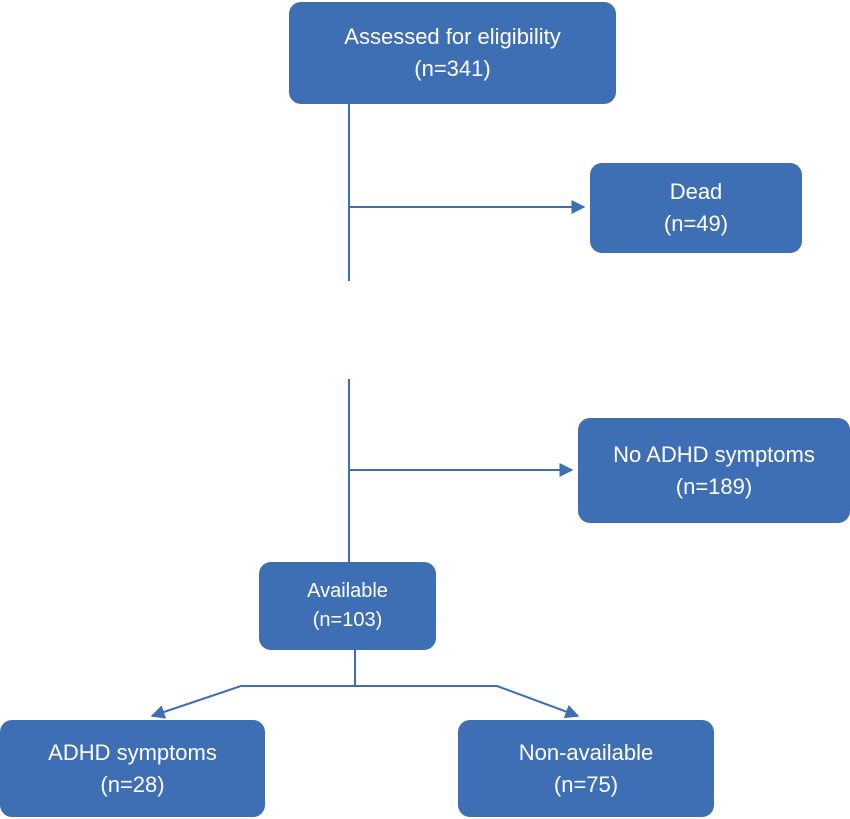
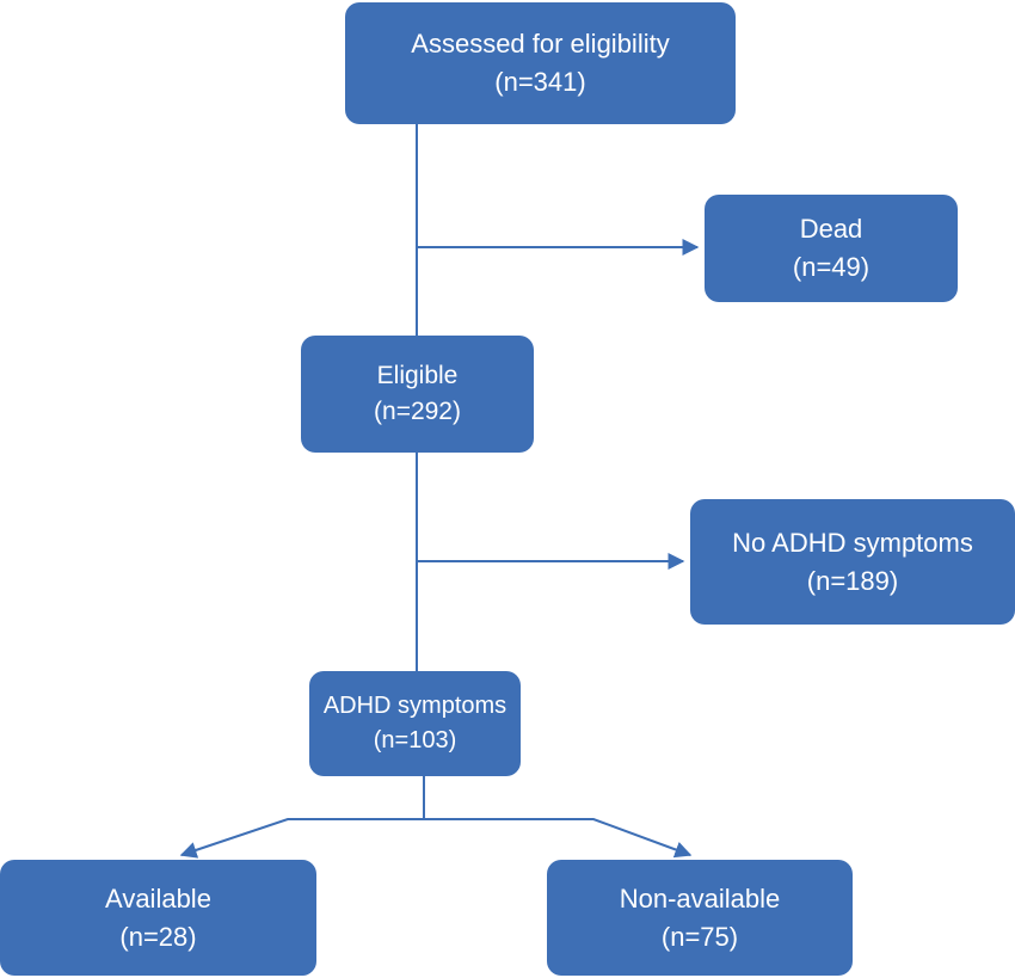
  Assessed for eligibility
  (n=341)
  Dead
  (n=49)
+ Eligible
+ (n=292)
  No ADHD symptoms
  (n=189)
- Available
+ ADHD symptoms
  (n=103)
- ADHD symptoms
+ Available
  (n=28)
  Non-available
  (n=75)
